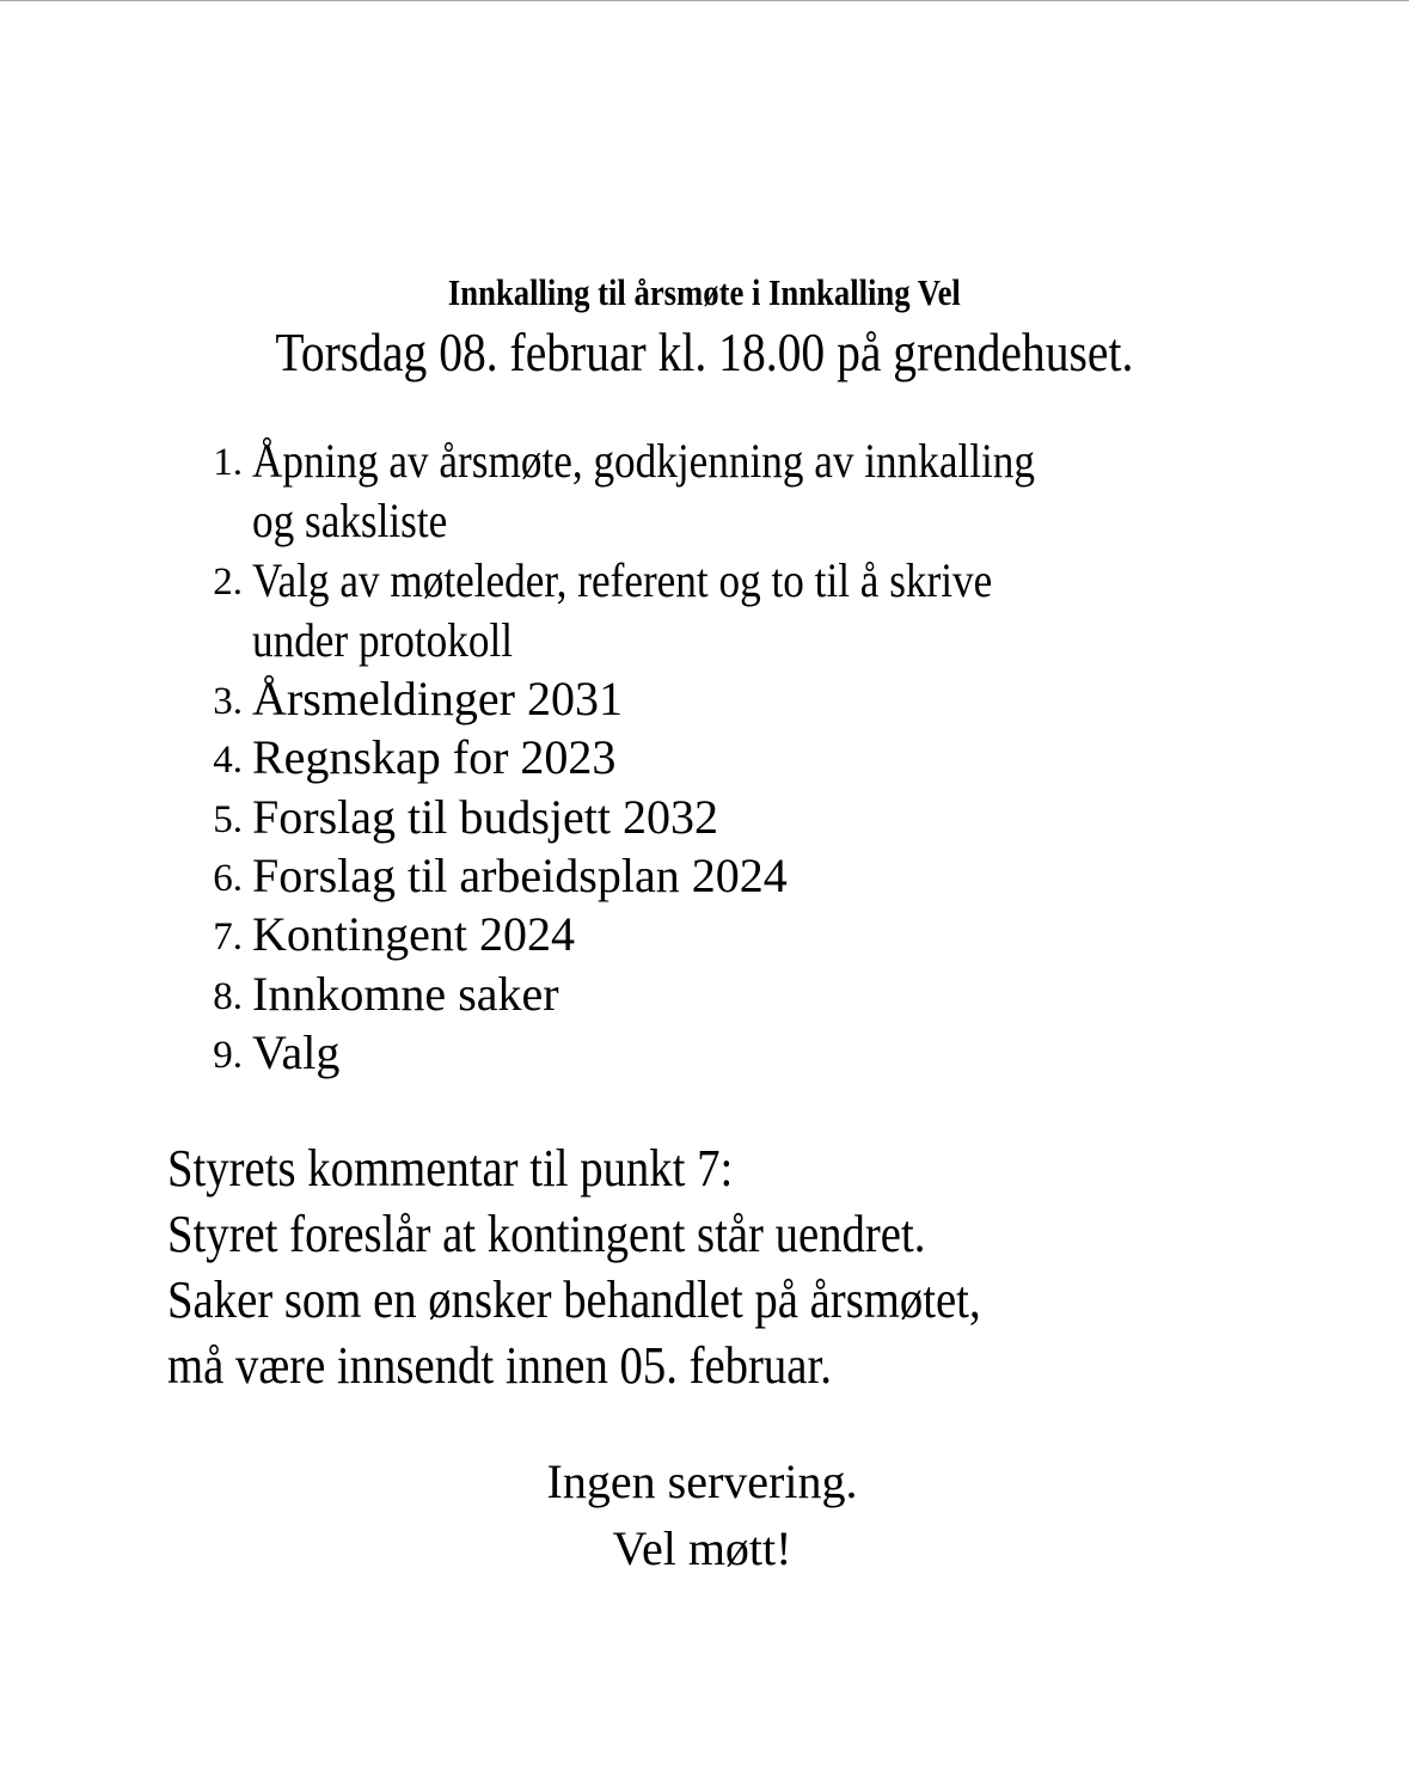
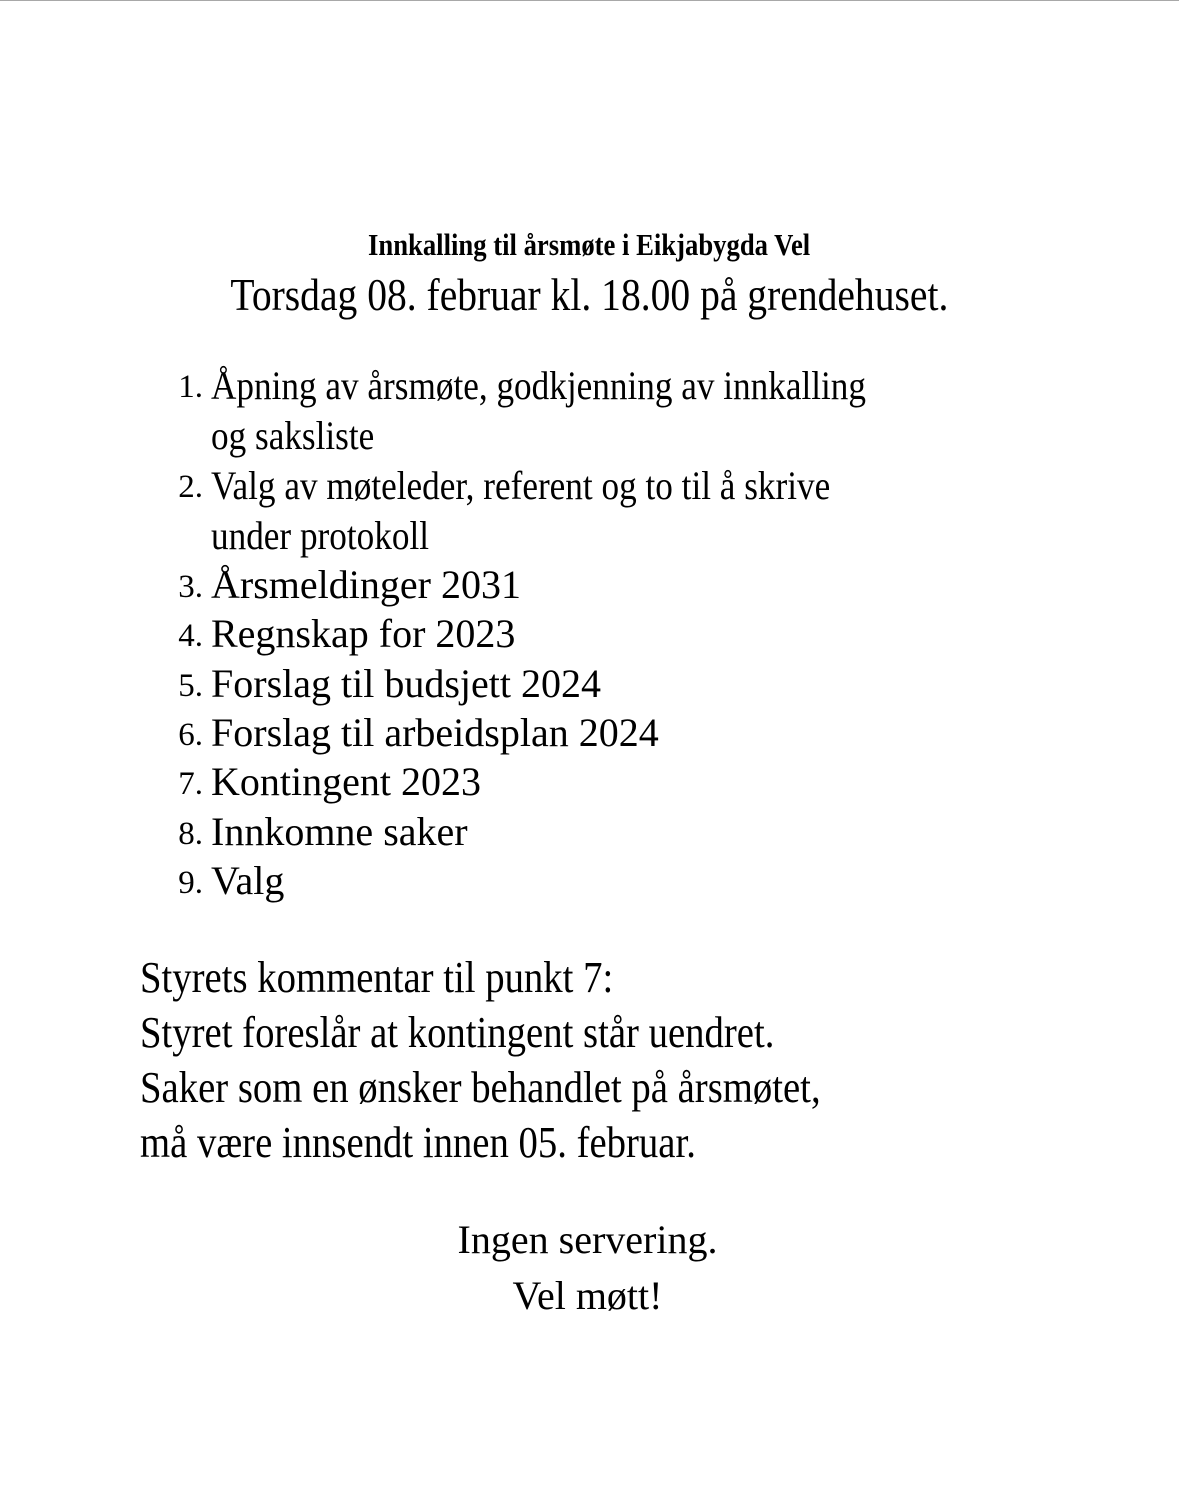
- Innkalling til årsmøte i Innkalling Vel
+ Innkalling til årsmøte i Eikjabygda Vel
  Torsdag 08. februar kl. 18.00 på grendehuset.
  1.
  Åpning av årsmøte, godkjenning av innkalling
  og saksliste
  2.
  Valg av møteleder, referent og to til å skrive
  under protokoll
  3.
  Årsmeldinger 2031
  4.
  Regnskap for 2023
  5.
- Forslag til budsjett 2032
+ Forslag til budsjett 2024
  6.
  Forslag til arbeidsplan 2024
  7.
- Kontingent 2024
+ Kontingent 2023
  8.
  Innkomne saker
  9.
  Valg
  Styrets kommentar til punkt 7:
  Styret foreslår at kontingent står uendret.
  Saker som en ønsker behandlet på årsmøtet,
  må være innsendt innen 05. februar.
  Ingen servering.
  Vel møtt!
